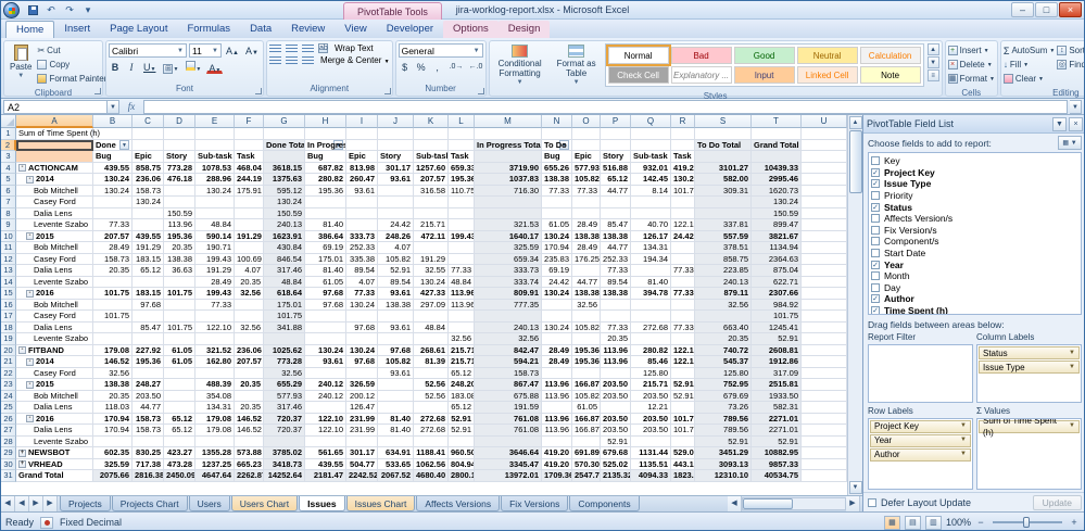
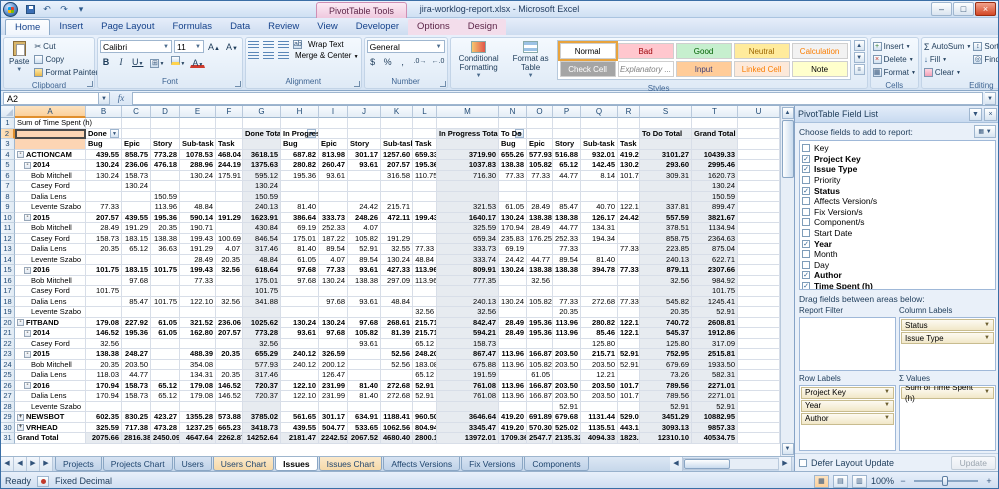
  ↶
  ↷
  ▾
  PivotTable Tools
  jira-worklog-report.xlsx - Microsoft Excel
  –
  □
  ×
  Home
  Insert
  Page Layout
  Formulas
  Data
  Review
  View
  Developer
  Options
  Design
  Paste
  ✂
  Cut
  Copy
  Format Painte
  Clipboard
  Calibri
  11
  B
  I
  Font
  Wrap Text
  Merge & Center
  Alignment
  General
  $
  %
  ,
  Number
  Conditional Formatting
  Format as Table
  Normal
  Bad
  Good
  Neutral
  Calculation
  Check Cell
  Explanatory ...
  Input
  Linked Cell
  Note
  Styles
  Insert
  Delete
  Format
  Cells
  Σ
  AutoSum
  ↓
  Fill
  Clear
  Editing
  A2
  fx
  A
  B
  C
  D
  E
  F
  G
  H
  I
  J
  K
  L
  M
  N
  O
  P
  Q
  R
  S
  T
  U
  1
  Sum of Time Spent (h)
  2
  Done
  Done Tota
  In Progres
  In Progress Tota
  To Do
  To Do Total
  Grand Total
  3
  Bug
  Epic
  Story
  Sub-task
  Task
  Bug
  Epic
  Story
  Sub-tas
  Task
  Bug
  Epic
  Story
  Sub-task
  Task
  4
  ACTIONCAM
  439.55
  858.75
  773.28
  1078.53
  468.04
  3618.15
  687.82
  813.98
  301.17
  1257.60
  659.33
  3719.90
  655.26
  577.93
  516.88
  932.01
  419.2
  3101.27
  10439.33
  5
  2014
  130.24
  236.06
  476.18
  288.96
  244.19
  1375.63
  280.82
  260.47
  93.61
  207.57
  195.36
  1037.83
  138.38
  105.82
  65.12
  142.45
  130.2
- 582.00
+ 293.60
  2995.46
  6
  Bob Mitchell
  130.24
  158.73
  130.24
  175.91
  595.12
  195.36
  93.61
  316.58
  110.75
  716.30
  77.33
  77.33
  44.77
  8.14
  101.7
  309.31
  1620.73
  7
  Casey Ford
  130.24
  130.24
  130.24
  8
  Dalia Lens
  150.59
  150.59
  150.59
  9
  Levente Szabo
  77.33
  113.96
  48.84
  240.13
  81.40
  24.42
  215.71
  321.53
  61.05
  28.49
  85.47
  40.70
  122.1
  337.81
  899.47
  10
  2015
  207.57
  439.55
  195.36
  590.14
  191.29
  1623.91
  386.64
  333.73
  248.26
  472.11
  199.43
  1640.17
  130.24
  138.38
  138.38
  126.17
  24.42
  557.59
  3821.67
  11
  Bob Mitchell
  28.49
  191.29
  20.35
  190.71
  430.84
  69.19
  252.33
  4.07
  325.59
  170.94
  28.49
  44.77
  134.31
  378.51
  1134.94
  12
  Casey Ford
  158.73
  183.15
  138.38
  199.43
  100.69
  846.54
  175.01
- 335.38
+ 187.22
  105.82
  191.29
  659.34
  235.83
  176.25
  252.33
  194.34
  858.75
  2364.63
  13
  Dalia Lens
  20.35
  65.12
  36.63
  191.29
  4.07
  317.46
  81.40
  89.54
  52.91
  32.55
  77.33
  333.73
  69.19
  77.33
  77.33
  223.85
  875.04
  14
  Levente Szabo
  28.49
  20.35
  48.84
  61.05
  4.07
  89.54
  130.24
  48.84
  333.74
  24.42
  44.77
  89.54
  81.40
  240.13
  622.71
  15
  2016
  101.75
  183.15
  101.75
  199.43
  32.56
  618.64
  97.68
  77.33
  93.61
  427.33
  113.96
  809.91
  130.24
  138.38
  138.38
  394.78
  77.33
  879.11
  2307.66
  16
  Bob Mitchell
  97.68
  77.33
  175.01
  97.68
  130.24
  138.38
  297.09
  113.96
  777.35
  32.56
  32.56
  984.92
  17
  Casey Ford
  101.75
  101.75
  101.75
  18
  Dalia Lens
  85.47
  101.75
  122.10
  32.56
  341.88
  97.68
  93.61
  48.84
  240.13
  130.24
  105.82
  77.33
  272.68
  77.33
- 663.40
+ 545.82
  1245.41
  19
  Levente Szabo
  32.56
  32.56
  20.35
  20.35
  52.91
  20
  FITBAND
  179.08
  227.92
  61.05
  321.52
  236.06
  1025.62
  130.24
  130.24
  97.68
  268.61
  215.71
  842.47
  28.49
  195.36
  113.96
  280.82
  122.1
  740.72
  2608.81
  21
  2014
  146.52
  195.36
  61.05
  162.80
  207.57
  773.28
  93.61
  97.68
  105.82
  81.39
  215.71
  594.21
  28.49
  195.36
  113.96
  85.46
  122.1
  545.37
  1912.86
  22
  Casey Ford
  32.56
  32.56
  93.61
  65.12
  158.73
  125.80
  125.80
  317.09
  23
  2015
  138.38
  248.27
  488.39
  20.35
  655.29
  240.12
  326.59
  52.56
  248.20
  867.47
  113.96
  166.87
  203.50
  215.71
  52.91
  752.95
  2515.81
  24
  Bob Mitchell
  20.35
  203.50
  354.08
  577.93
  240.12
  200.12
  52.56
  183.08
  675.88
  113.96
  105.82
  203.50
  203.50
  52.91
  679.69
  1933.50
  25
  Dalia Lens
  118.03
  44.77
  134.31
  20.35
  317.46
  126.47
  65.12
  191.59
  61.05
  12.21
  73.26
  582.31
  26
  2016
  170.94
  158.73
  65.12
  179.08
  146.52
  720.37
  122.10
  231.99
  81.40
  272.68
  52.91
  761.08
  113.96
  166.87
  203.50
  203.50
  101.7
  789.56
  2271.01
  27
  Dalia Lens
  170.94
  158.73
  65.12
  179.08
  146.52
  720.37
  122.10
  231.99
  81.40
  272.68
  52.91
  761.08
  113.96
  166.87
  203.50
  203.50
  101.7
  789.56
  2271.01
  28
  Levente Szabo
  52.91
  52.91
  52.91
  29
  NEWSBOT
  602.35
  830.25
  423.27
  1355.28
  573.88
  3785.02
  561.65
  301.17
  634.91
  1188.41
  960.50
  3646.64
  419.20
  691.89
  679.68
  1131.44
  529.0
  3451.29
  10882.95
  30
  VRHEAD
  325.59
  717.38
  473.28
  1237.25
  665.23
  3418.73
  439.55
  504.77
  533.65
  1062.56
  804.94
  3345.47
  419.20
  570.30
  525.02
  1135.51
  443.1
  3093.13
  9857.33
  31
  Grand Total
  2075.66
  2816.38
  2450.09
  4647.64
  2262.8
  14252.64
  2181.47
  2242.52
  2067.52
  4680.40
  2800.1
  13972.01
  1709.3
  2547.7
  2135.3
  4094.33
  1823.
  12310.10
  40534.75
  Projects
  Projects Chart
  Users
  Users Chart
  Issues
  Issues Chart
  Affects Versions
  Fix Versions
  Components
  PivotTable Field List
  Choose fields to add to report:
  Key
  Project Key
  Issue Type
  Priority
  Status
  Affects Version/s
  Fix Version/s
  Component/s
  Start Date
  Year
  Month
  Day
  Author
  Time Spent (h)
  Drag fields between areas below:
  Report Filter
  Column Labels
  Status
  Issue Type
  Row Labels
  Project Key
  Year
  Author
  Σ Values
  Sum of Time Spent (h)
  Defer Layout Update
  Update
  Ready
  Fixed Decimal
  100%
  −
  +
